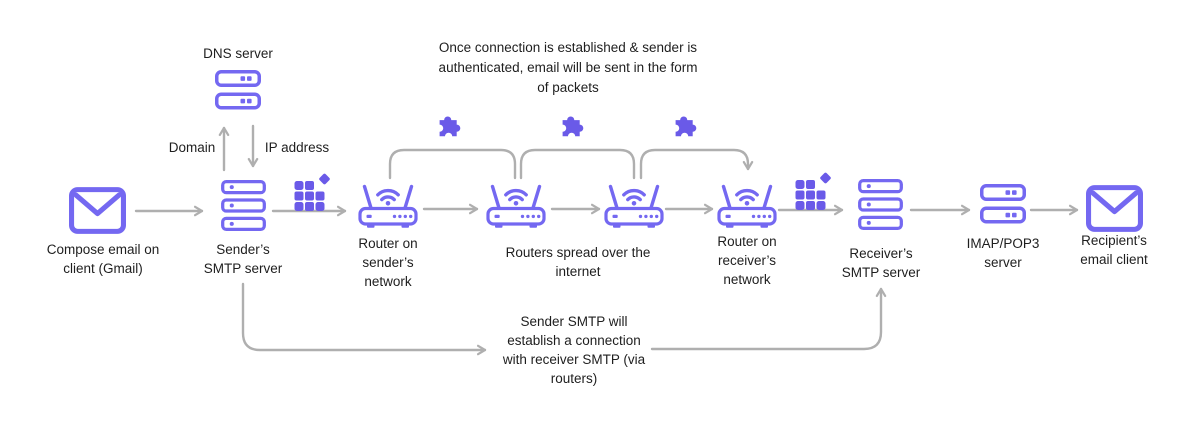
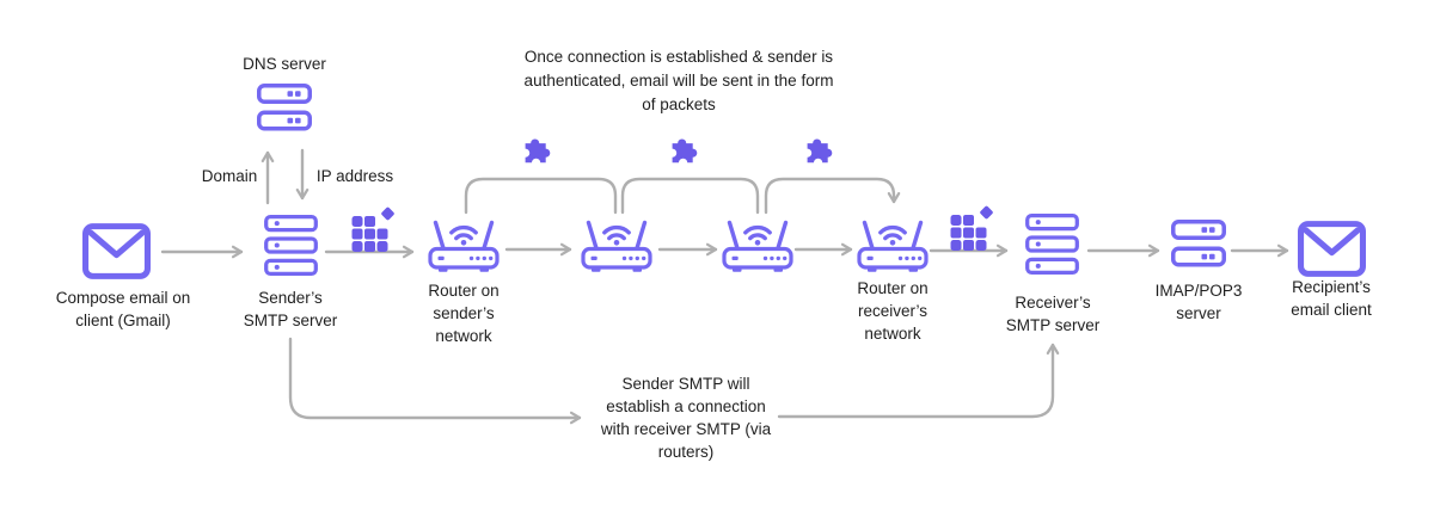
  DNS server
  Domain
  IP address
  Compose email on
  client (Gmail)
  Sender’s
  SMTP server
  Router on
  sender’s
  network
- Routers spread over the
- internet
  Router on
  receiver’s
  network
  Receiver’s
  SMTP server
  IMAP/POP3
  server
  Recipient’s
  email client
  Once connection is established & sender is
  authenticated, email will be sent in the form
  of packets
  Sender SMTP will
  establish a connection
  with receiver SMTP (via
  routers)
